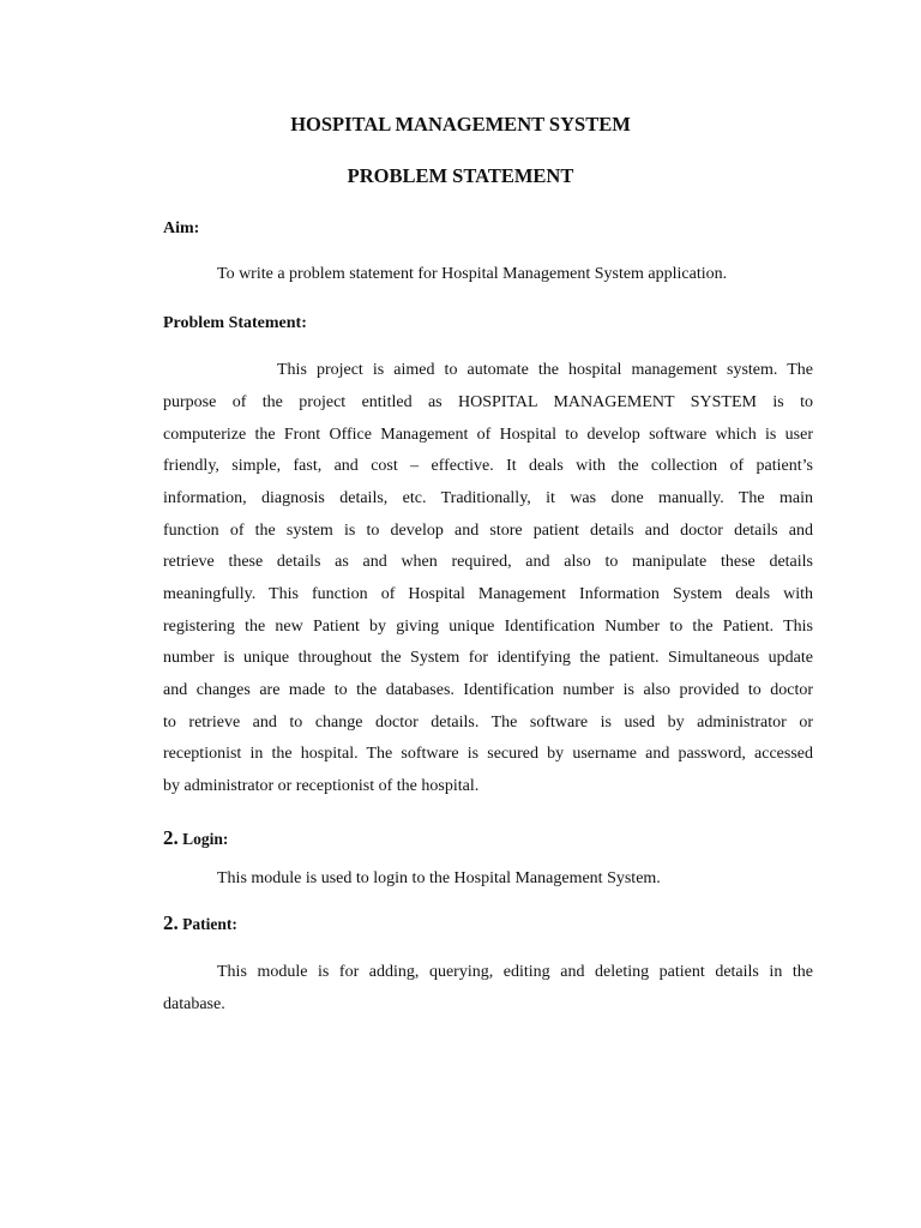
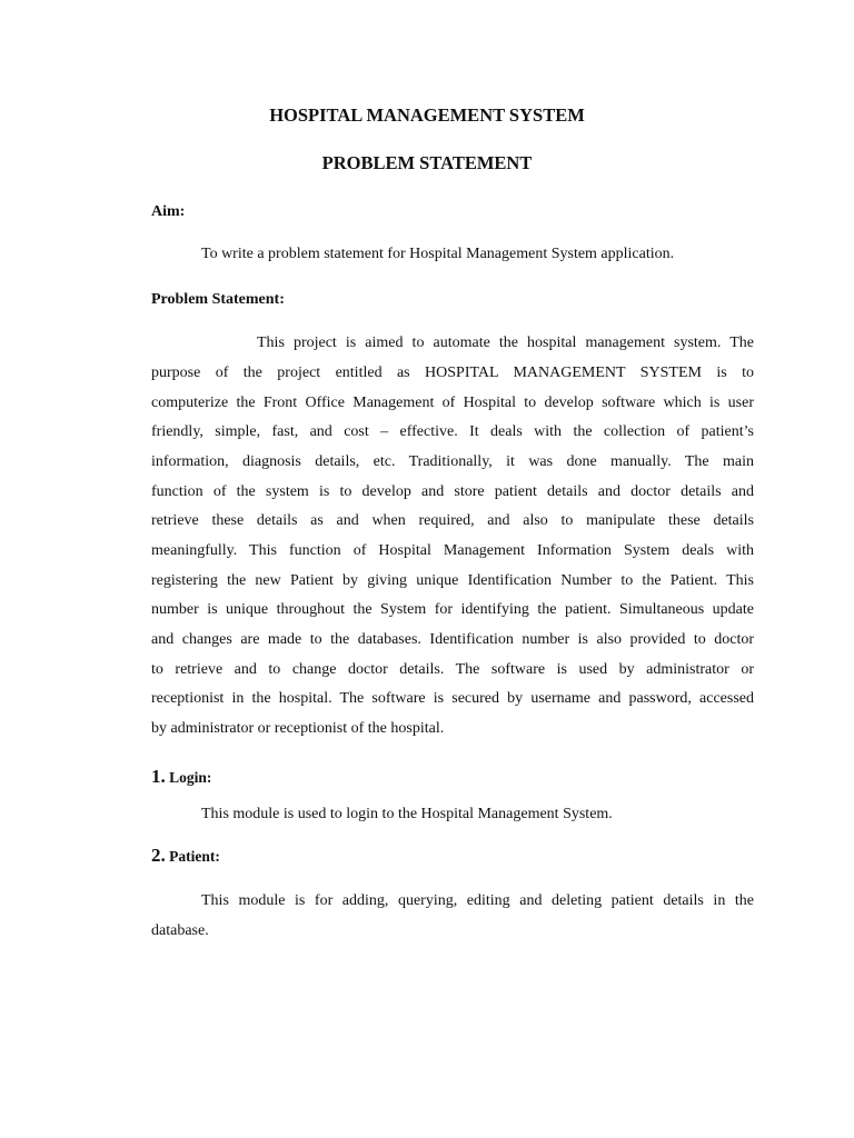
  HOSPITAL MANAGEMENT SYSTEM
  PROBLEM STATEMENT
  Aim:
  To write a problem statement for Hospital Management System application.
  Problem Statement:
  This project is aimed to automate the hospital management system. The
  purpose of the project entitled as HOSPITAL MANAGEMENT SYSTEM is to
  computerize the Front Office Management of Hospital to develop software which is user
  friendly, simple, fast, and cost – effective. It deals with the collection of patient’s
  information, diagnosis details, etc. Traditionally, it was done manually. The main
  function of the system is to develop and store patient details and doctor details and
  retrieve these details as and when required, and also to manipulate these details
  meaningfully. This function of Hospital Management Information System deals with
  registering the new Patient by giving unique Identification Number to the Patient. This
  number is unique throughout the System for identifying the patient. Simultaneous update
  and changes are made to the databases. Identification number is also provided to doctor
  to retrieve and to change doctor details. The software is used by administrator or
  receptionist in the hospital. The software is secured by username and password, accessed
  by administrator or receptionist of the hospital.
- 2. Login:
+ 1. Login:
  This module is used to login to the Hospital Management System.
  2. Patient:
  This module is for adding, querying, editing and deleting patient details in the
  database.
